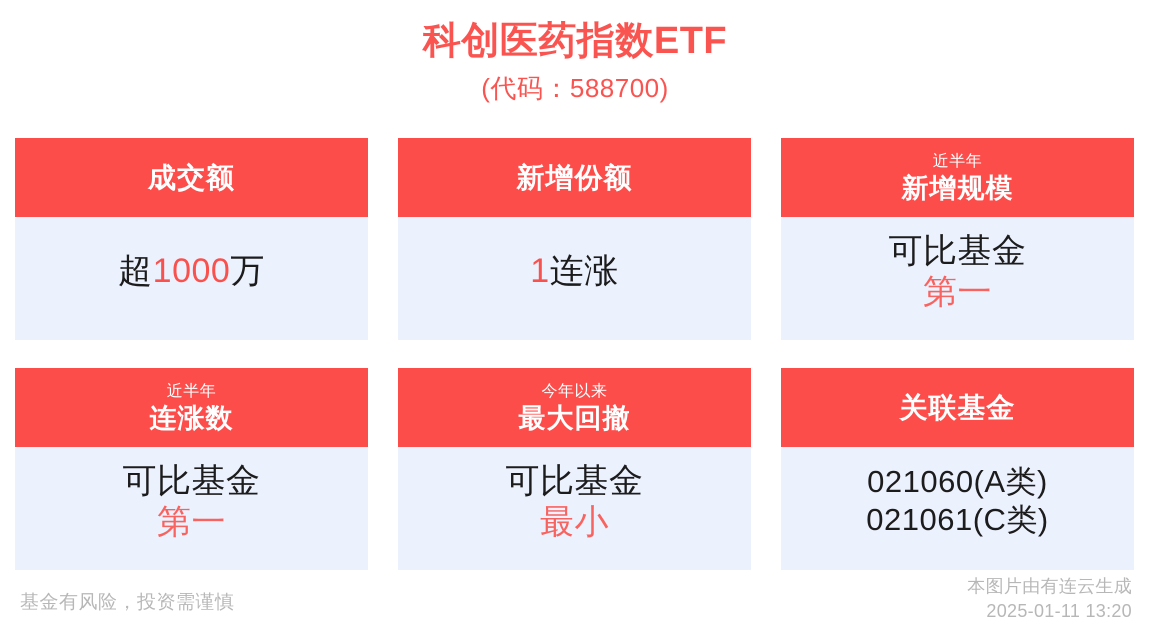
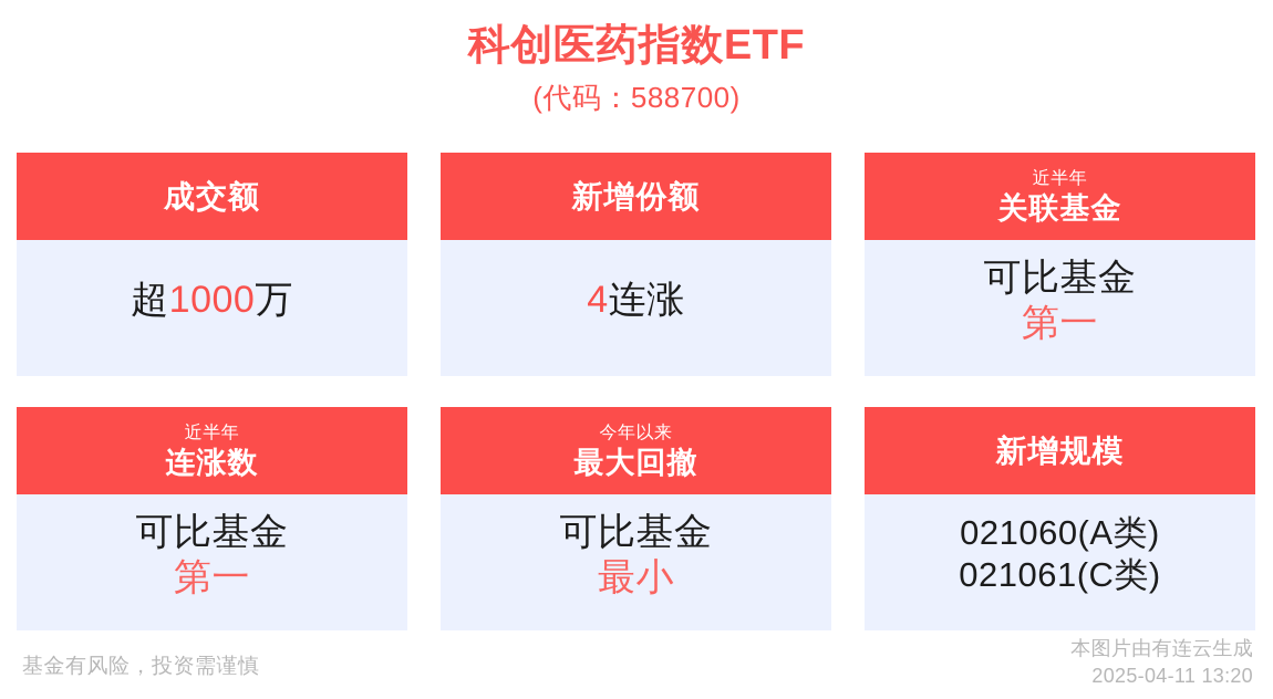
  科创医药指数ETF
  (代码：588700)
  成交额
  超1000万
  新增份额
- 1连涨
+ 4连涨
  近半年
- 新增规模
+ 关联基金
  可比基金
  第一
  近半年
  连涨数
  可比基金
  第一
  今年以来
  最大回撤
  可比基金
  最小
- 关联基金
+ 新增规模
  021060(A类)
  021061(C类)
  基金有风险，投资需谨慎
  本图片由有连云生成
- 2025-01-11 13:20
+ 2025-04-11 13:20
